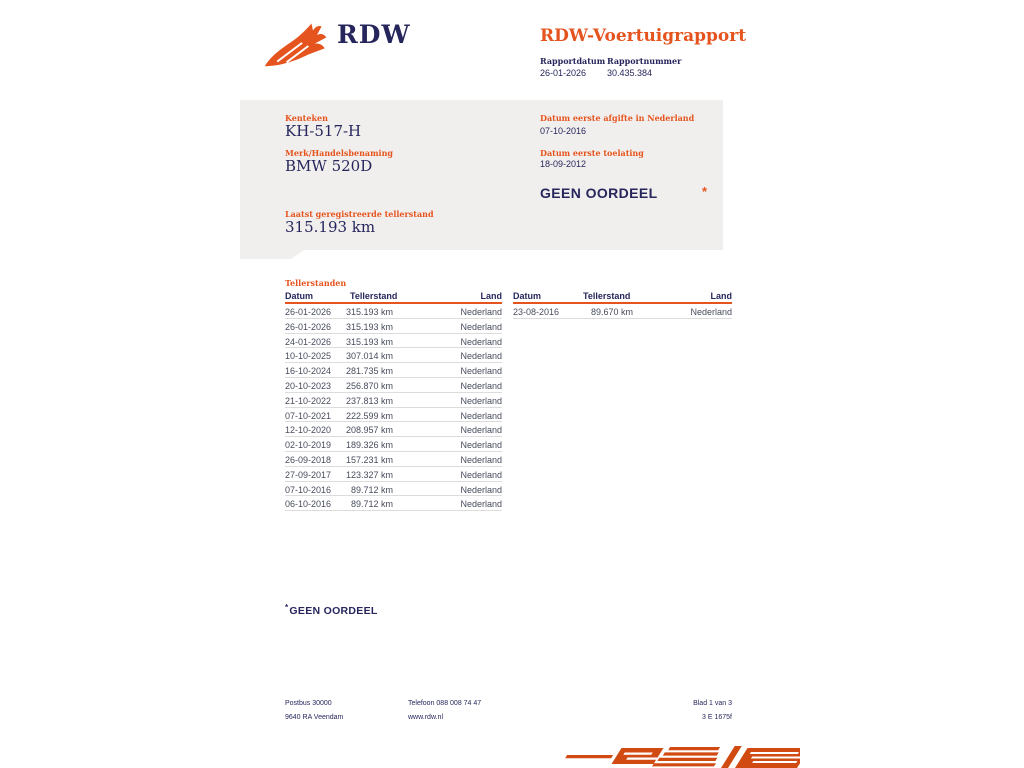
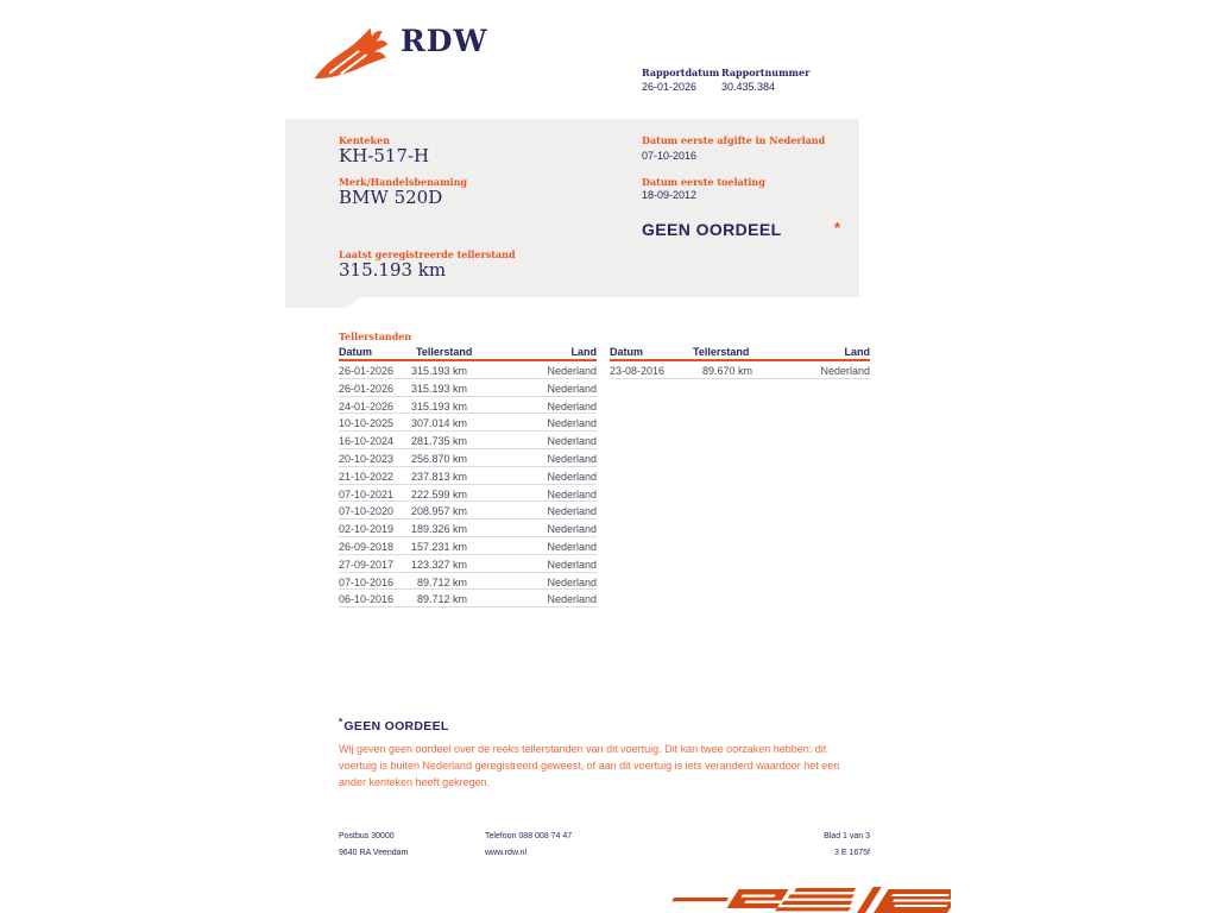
  RDW
- RDW-Voertuigrapport
  Rapportdatum
  Rapportnummer
  26-01-2026
  30.435.384
  Kenteken
  KH-517-H
  Merk/Handelsbenaming
  BMW 520D
  Laatst geregistreerde tellerstand
  315.193 km
  Datum eerste afgifte in Nederland
  07-10-2016
  Datum eerste toelating
  18-09-2012
  GEEN OORDEEL
  *
  Tellerstanden
  Datum
  Tellerstand
  Land
  26-01-2026
  315.193 km
  Nederland
  26-01-2026
  315.193 km
  Nederland
  24-01-2026
  315.193 km
  Nederland
  10-10-2025
  307.014 km
  Nederland
  16-10-2024
  281.735 km
  Nederland
  20-10-2023
  256.870 km
  Nederland
  21-10-2022
  237.813 km
  Nederland
  07-10-2021
  222.599 km
  Nederland
- 12-10-2020
+ 07-10-2020
  208.957 km
  Nederland
  02-10-2019
  189.326 km
  Nederland
  26-09-2018
  157.231 km
  Nederland
  27-09-2017
  123.327 km
  Nederland
  07-10-2016
  89.712 km
  Nederland
  06-10-2016
  89.712 km
  Nederland
  Datum
  Tellerstand
  Land
  23-08-2016
  89.670 km
  Nederland
  *GEEN OORDEEL
+ Wij geven geen oordeel over de reeks tellerstanden van dit voertuig. Dit kan twee oorzaken hebben: dit voertuig is buiten Nederland geregistreerd geweest, of aan dit voertuig is iets veranderd waardoor het een ander kenteken heeft gekregen.
